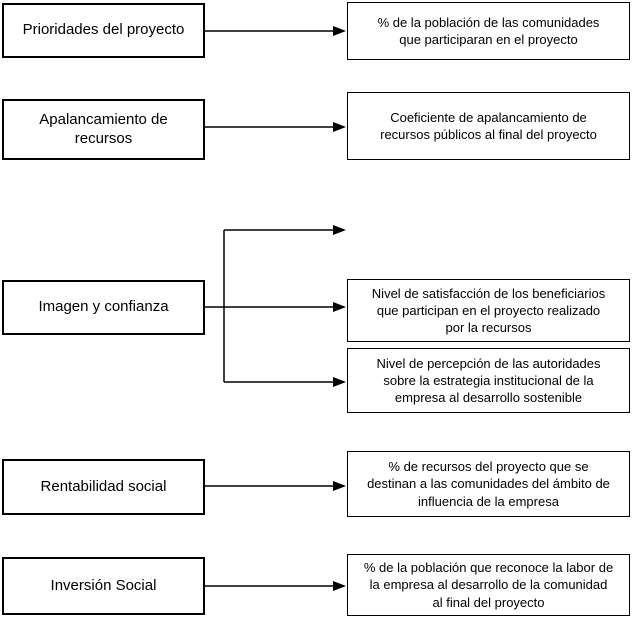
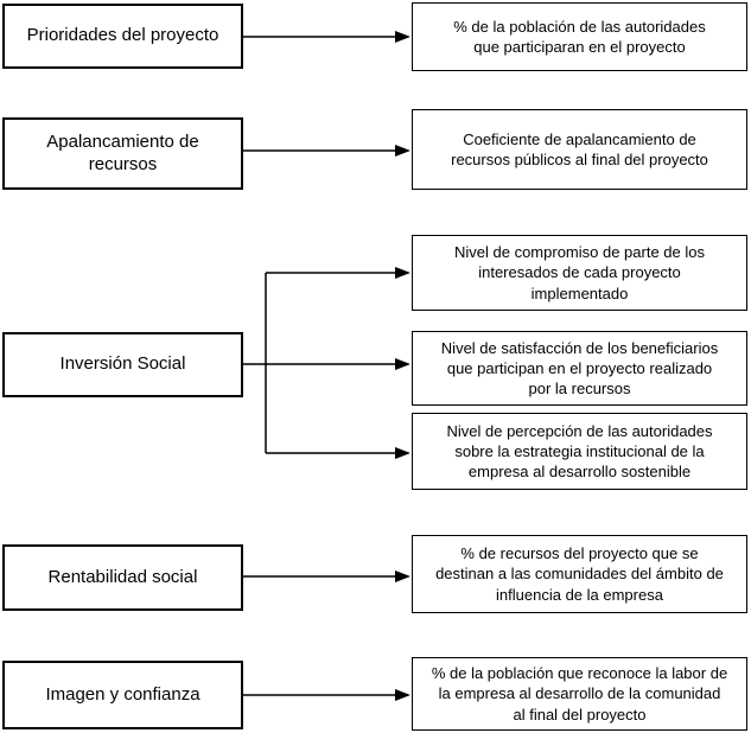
  Prioridades del proyecto
  Apalancamiento de recursos
- Imagen y confianza
+ Inversión Social
  Rentabilidad social
- Inversión Social
+ Imagen y confianza
- % de la población de las comunidades que participaran en el proyecto
+ % de la población de las autoridades que participaran en el proyecto
  Coeficiente de apalancamiento de recursos públicos al final del proyecto
+ Nivel de compromiso de parte de los interesados de cada proyecto implementado
  Nivel de satisfacción de los beneficiarios que participan en el proyecto realizado por la recursos
  Nivel de percepción de las autoridades sobre la estrategia institucional de la empresa al desarrollo sostenible
  % de recursos del proyecto que se destinan a las comunidades del ámbito de influencia de la empresa
  % de la población que reconoce la labor de la empresa al desarrollo de la comunidad al final del proyecto
